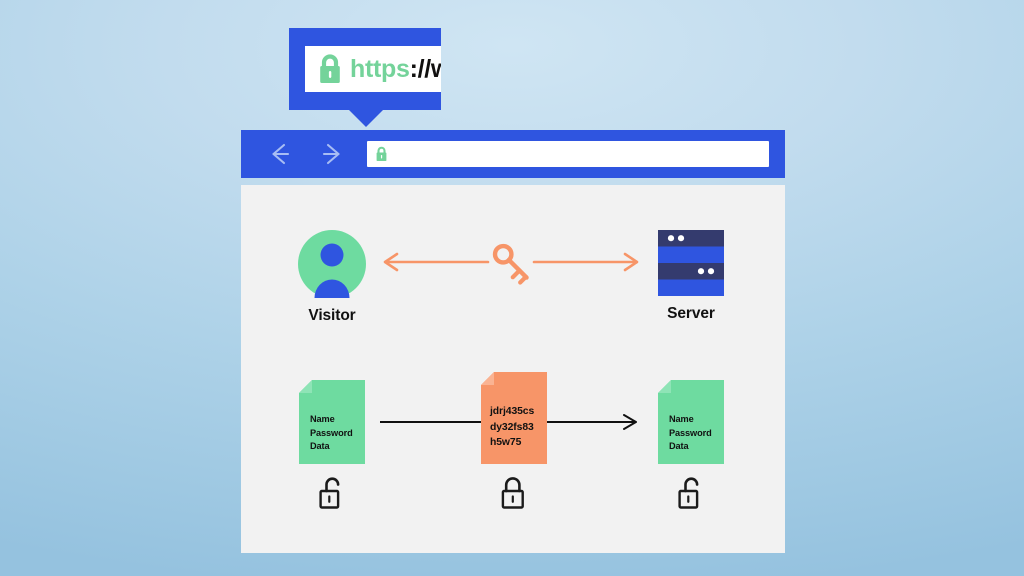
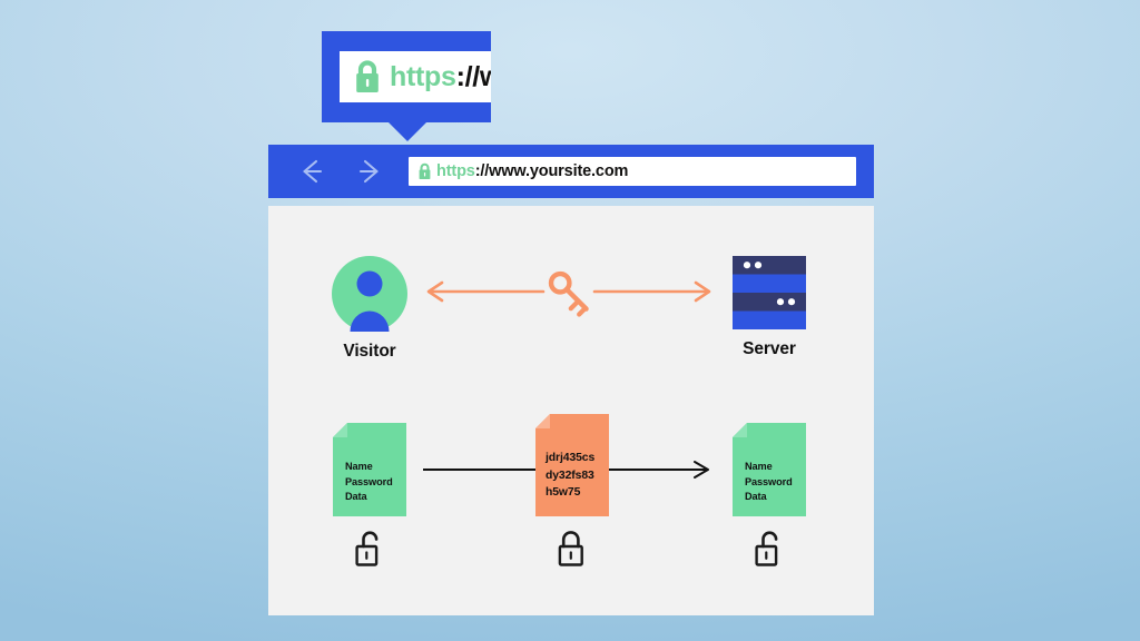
  https://w
+ https://www.yoursite.com
  Visitor
  Server
  Name
  Password
  Data
  jdrj435cs
  dy32fs83
  h5w75
  Name
  Password
  Data
